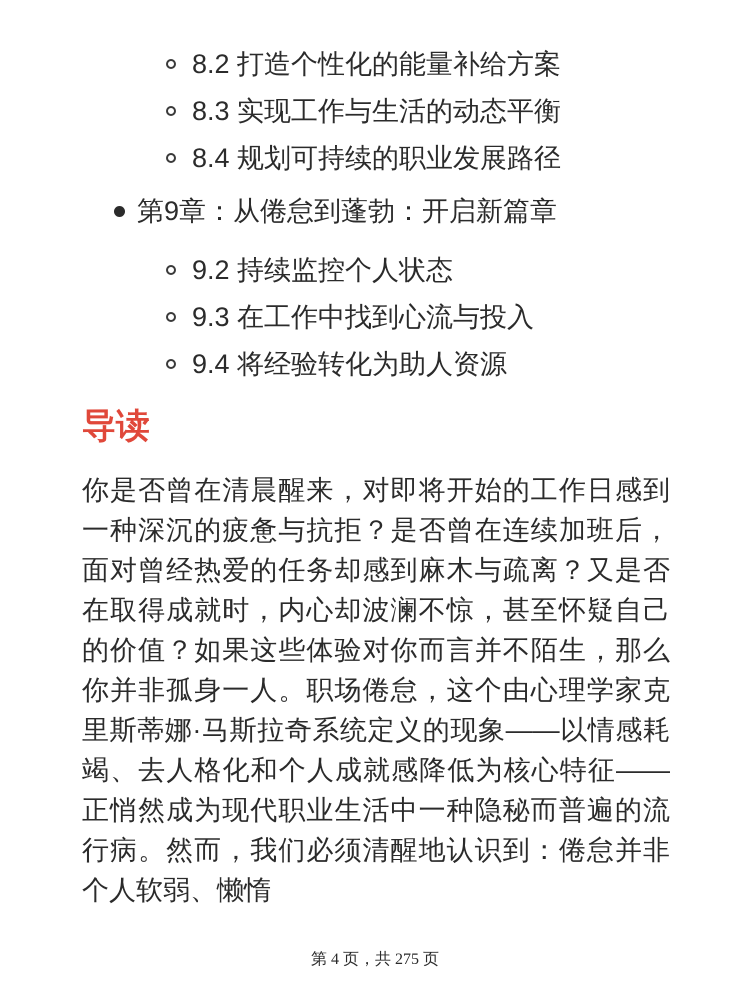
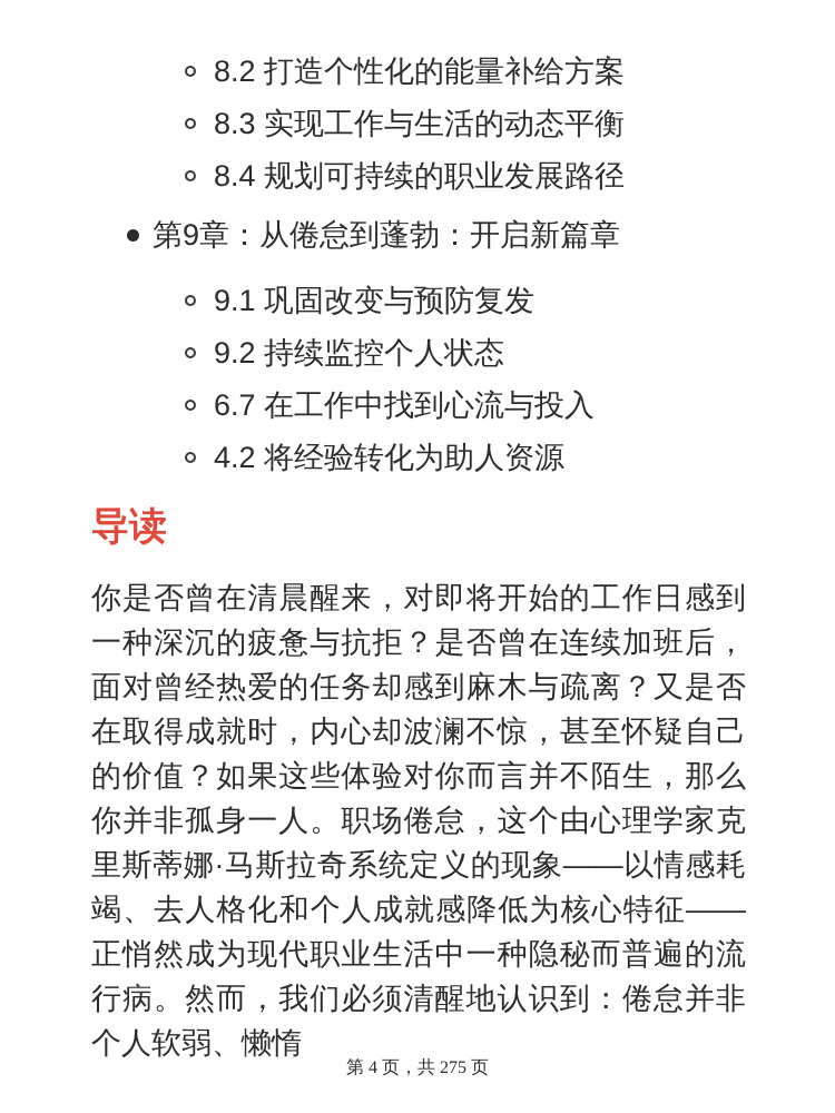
  8.2 打造个性化的能量补给方案
  8.3 实现工作与生活的动态平衡
  8.4 规划可持续的职业发展路径
  第9章：从倦怠到蓬勃：开启新篇章
+ 9.1 巩固改变与预防复发
  9.2 持续监控个人状态
- 9.3 在工作中找到心流与投入
+ 6.7 在工作中找到心流与投入
- 9.4 将经验转化为助人资源
+ 4.2 将经验转化为助人资源
  导读
  你是否曾在清晨醒来，对即将开始的工作日感到一种深沉的疲惫与抗拒？是否曾在连续加班后，面对曾经热爱的任务却感到麻木与疏离？又是否在取得成就时，内心却波澜不惊，甚至怀疑自己的价值？如果这些体验对你而言并不陌生，那么你并非孤身一人。职场倦怠，这个由心理学家克里斯蒂娜·马斯拉奇系统定义的现象——以情感耗竭、去人格化和个人成就感降低为核心特征——正悄然成为现代职业生活中一种隐秘而普遍的流行病。然而，我们必须清醒地认识到：倦怠并非个人软弱、懒惰
  第 4 页，共 275 页
